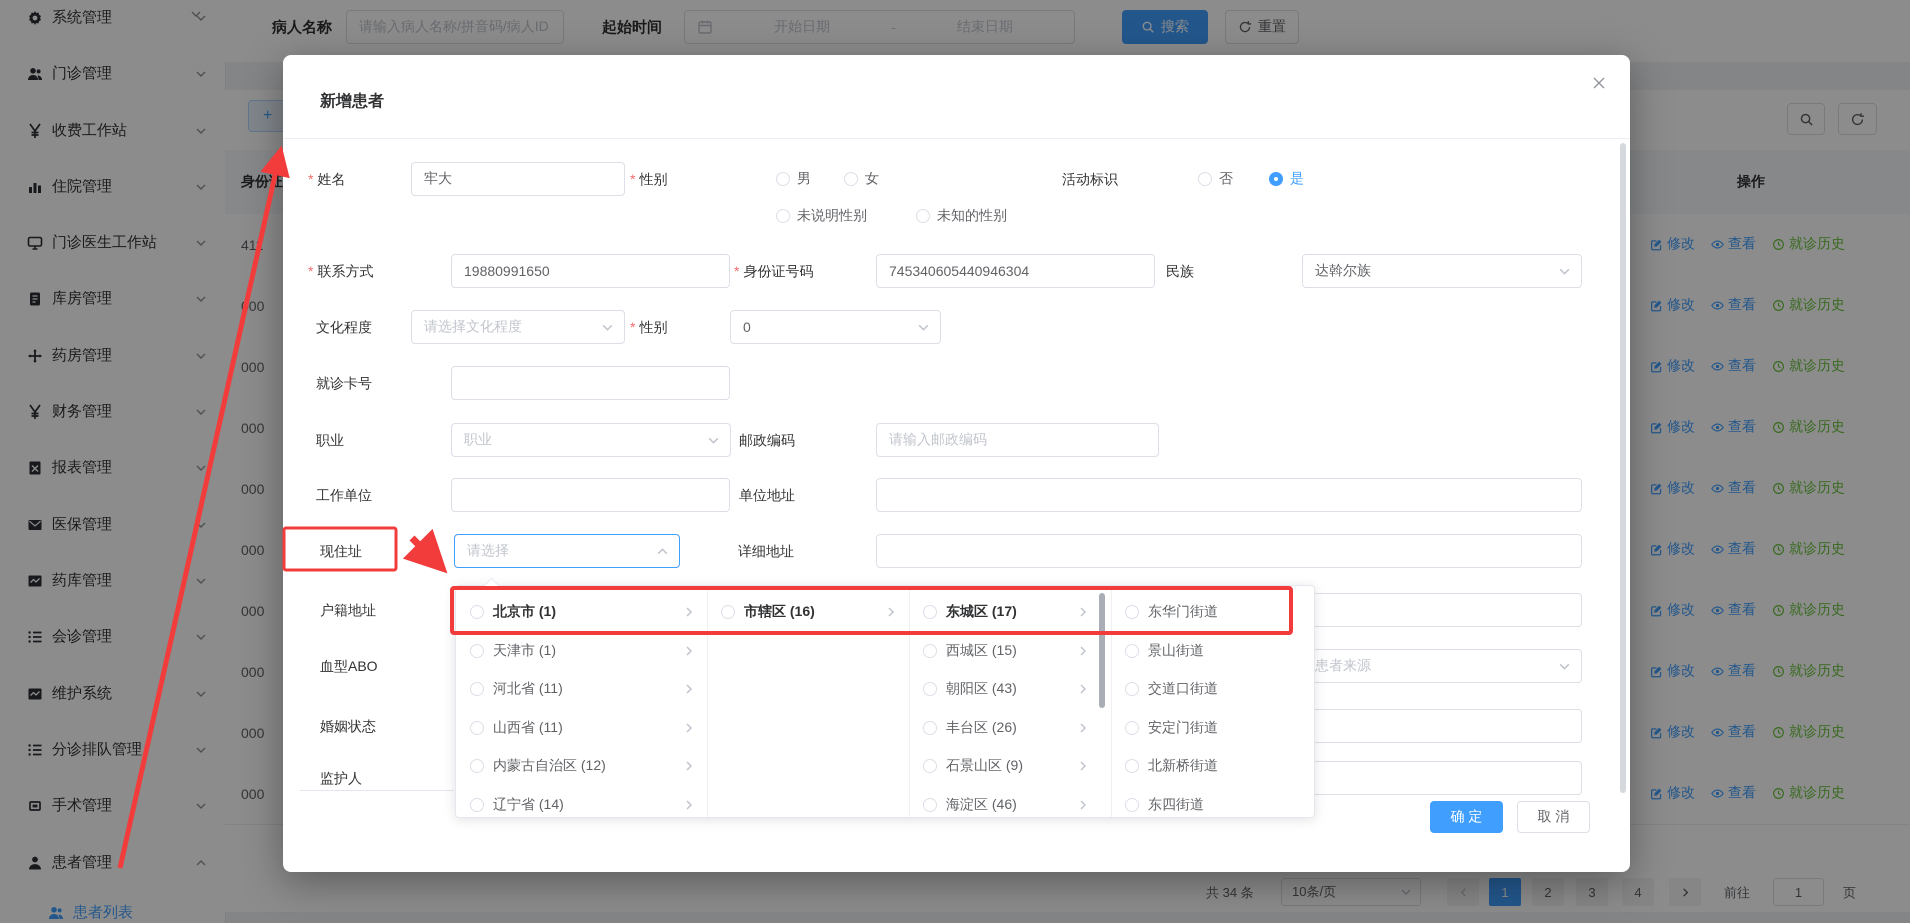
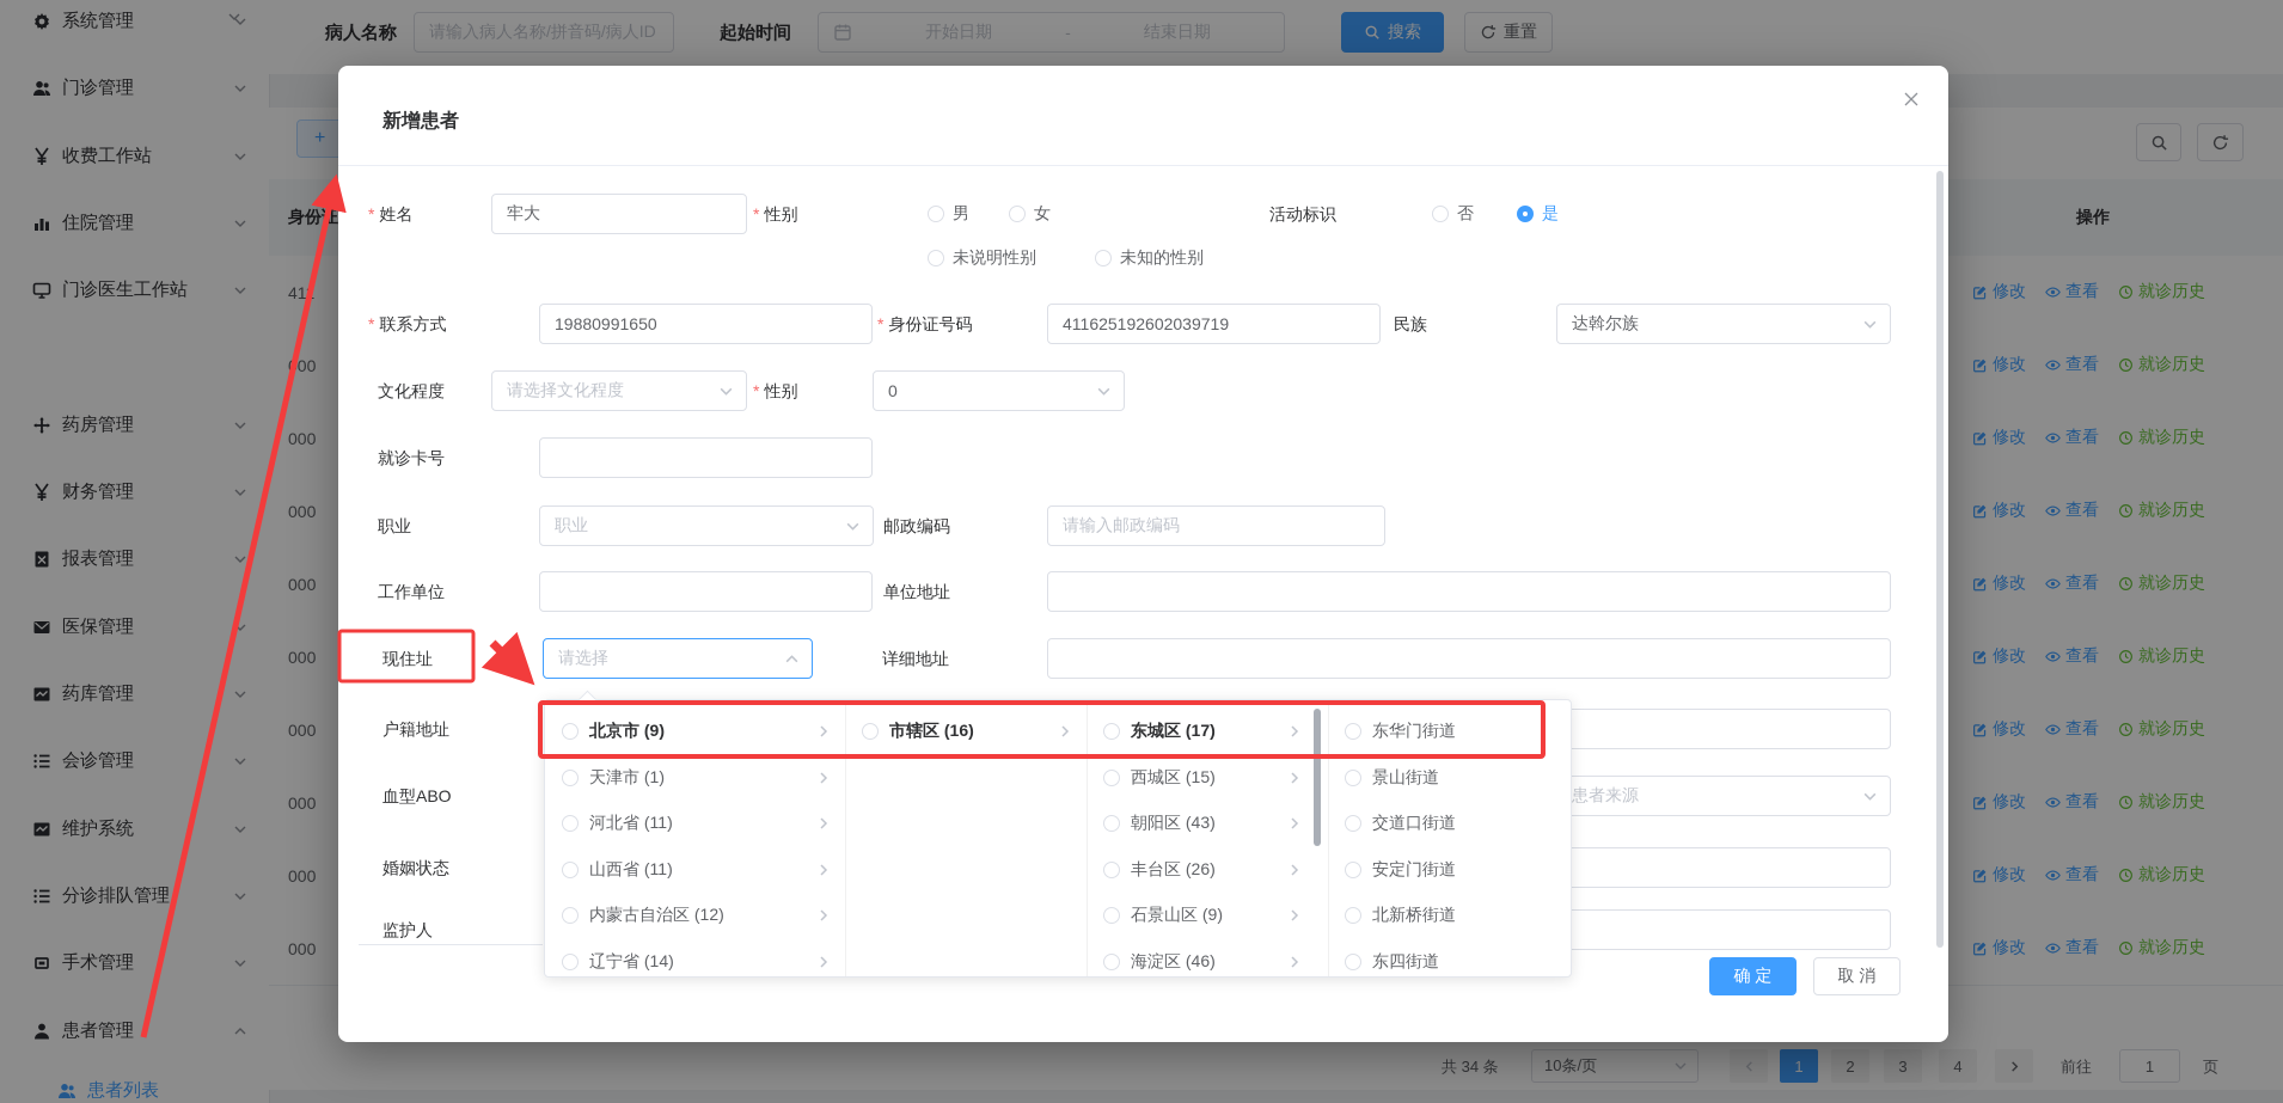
  系统管理
  门诊管理
  收费工作站
  住院管理
  门诊医生工作站
- 库房管理
  药房管理
  财务管理
  报表管理
  医保管理
  药库管理
  会诊管理
  维护系统
  分诊排队管理
  手术管理
  患者管理
  患者列表
  病人名称
  请输入病人名称/拼音码/病人ID
  起始时间
  开始日期
  -
  结束日期
  搜索
  重置
  +
  操作
  修改
  查看
  就诊历史
  修改
  查看
  就诊历史
  000
  修改
  查看
  就诊历史
  000
  修改
  查看
  就诊历史
  000
  修改
  查看
  就诊历史
  000
  修改
  查看
  就诊历史
  000
  修改
  查看
  就诊历史
  000
  修改
  查看
  就诊历史
  000
  修改
  查看
  就诊历史
  000
  修改
  查看
  就诊历史
  共 34 条
  10条/页
  1
  2
  3
  4
  前往
  1
  页
  新增患者
  *
  姓名
  牢大
  *
  性别
  男
  女
  活动标识
  否
  是
  未说明性别
  未知的性别
  *
  联系方式
  19880991650
  *
  身份证号码
- 745340605440946304
+ 411625192602039719
  民族
  达斡尔族
  文化程度
  请选择文化程度
  *
  性别
  0
  就诊卡号
  职业
  职业
  邮政编码
  请输入邮政编码
  工作单位
  单位地址
  现住址
  请选择
  详细地址
  户籍地址
  血型ABO
  患者来源
  婚姻状态
  监护人
  确 定
  取 消
- 北京市 (1)
+ 北京市 (9)
  天津市 (1)
  河北省 (11)
  山西省 (11)
  内蒙古自治区 (12)
  辽宁省 (14)
  市辖区 (16)
  东城区 (17)
  西城区 (15)
  朝阳区 (43)
  丰台区 (26)
  石景山区 (9)
  海淀区 (46)
  东华门街道
  景山街道
  交道口街道
  安定门街道
  北新桥街道
  东四街道
